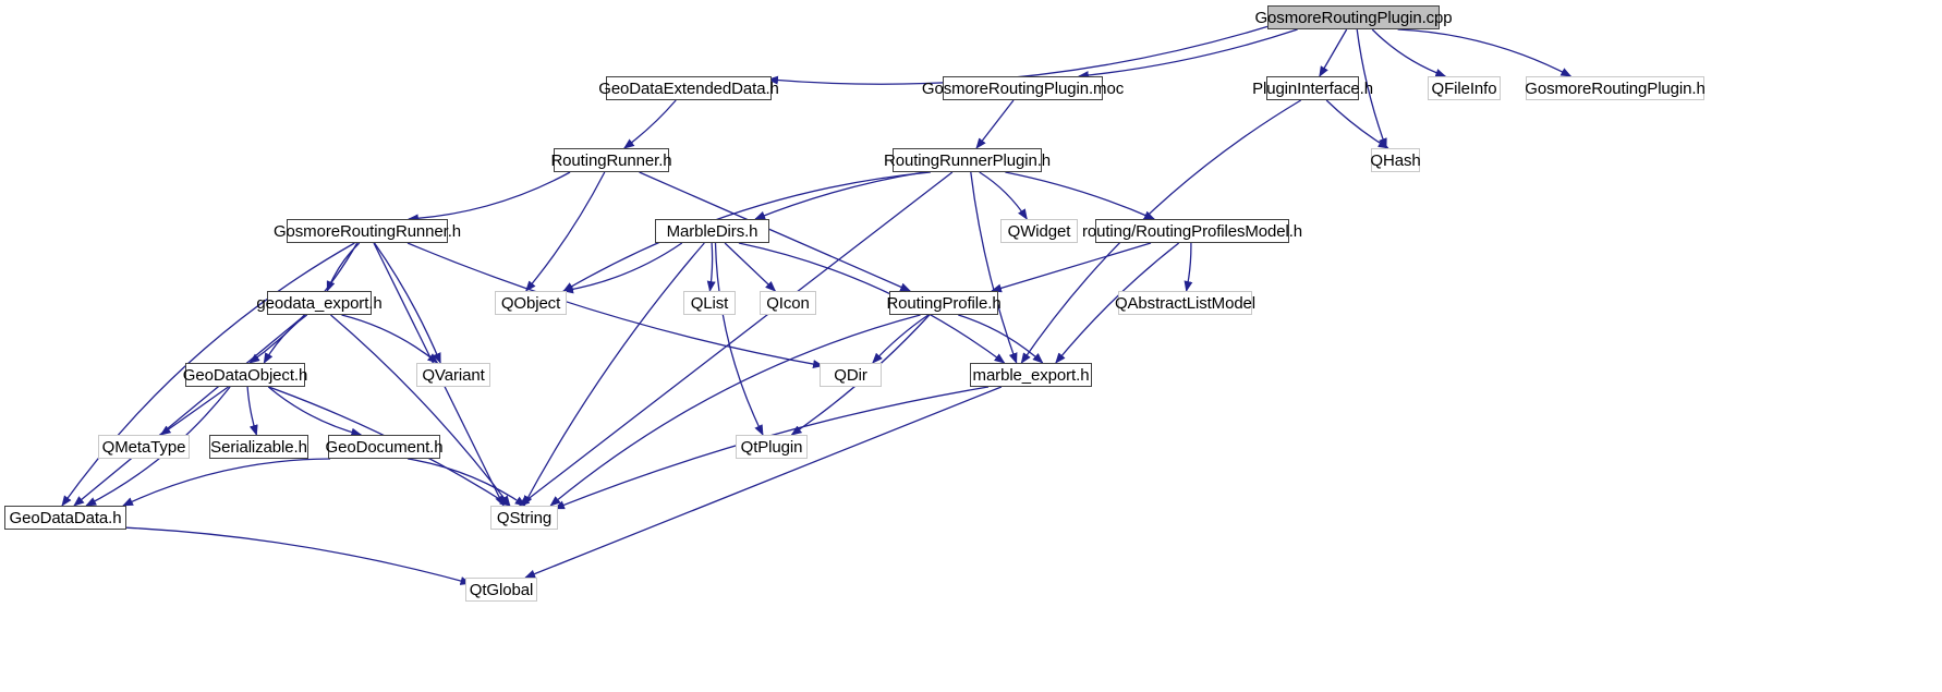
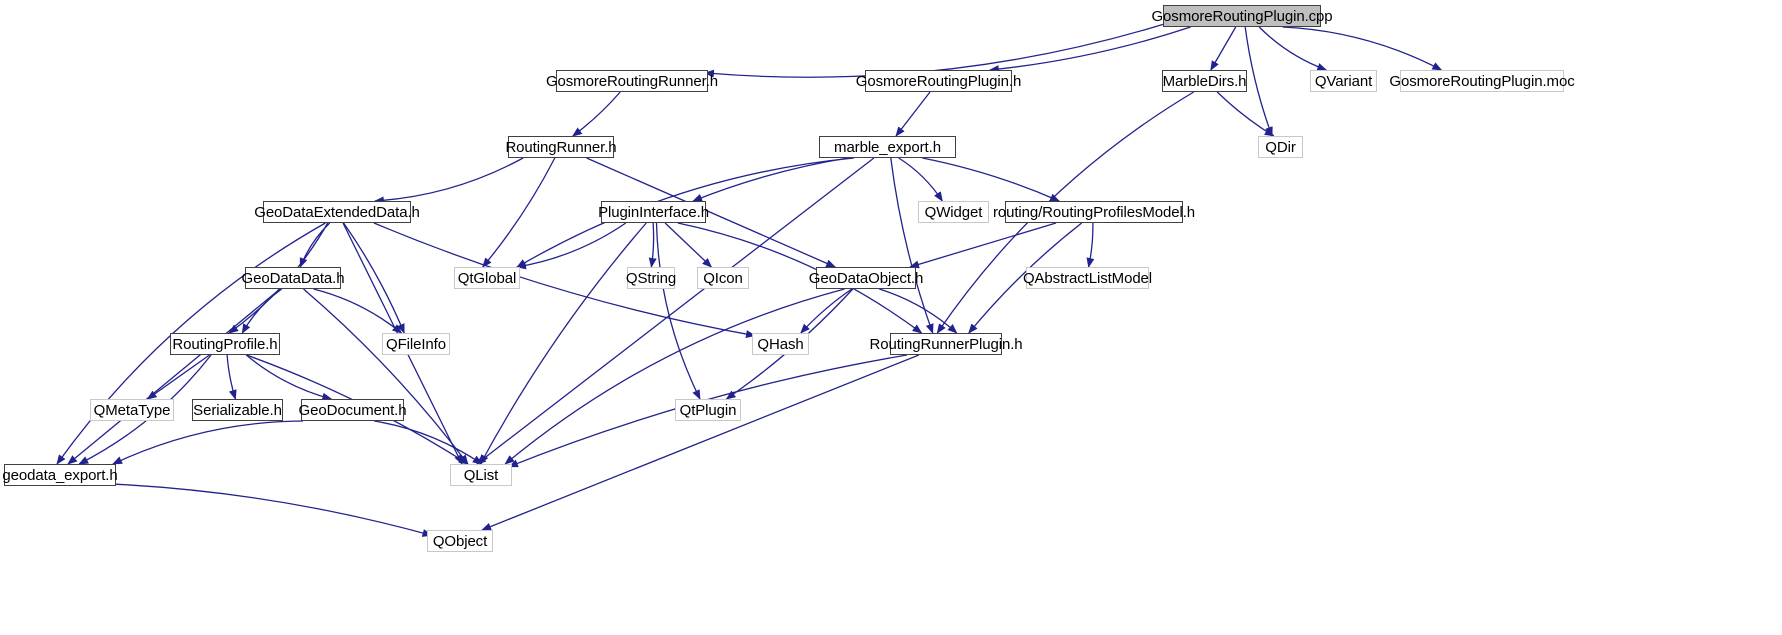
  GosmoreRoutingPlugin.cpp
- GeoDataExtendedData.h
+ GosmoreRoutingRunner.h
- GosmoreRoutingPlugin.moc
+ GosmoreRoutingPlugin.h
- PluginInterface.h
+ MarbleDirs.h
- QFileInfo
+ QVariant
- GosmoreRoutingPlugin.h
+ GosmoreRoutingPlugin.moc
  RoutingRunner.h
- RoutingRunnerPlugin.h
+ marble_export.h
- QHash
+ QDir
- GosmoreRoutingRunner.h
+ GeoDataExtendedData.h
- MarbleDirs.h
+ PluginInterface.h
  QWidget
  routing/RoutingProfilesModel.h
- geodata_export.h
+ GeoDataData.h
- QObject
+ QtGlobal
- QList
+ QString
  QIcon
- RoutingProfile.h
+ GeoDataObject.h
  QAbstractListModel
- GeoDataObject.h
+ RoutingProfile.h
- QVariant
+ QFileInfo
- QDir
+ QHash
- marble_export.h
+ RoutingRunnerPlugin.h
  QMetaType
  Serializable.h
  GeoDocument.h
  QtPlugin
- GeoDataData.h
+ geodata_export.h
- QString
+ QList
- QtGlobal
+ QObject
